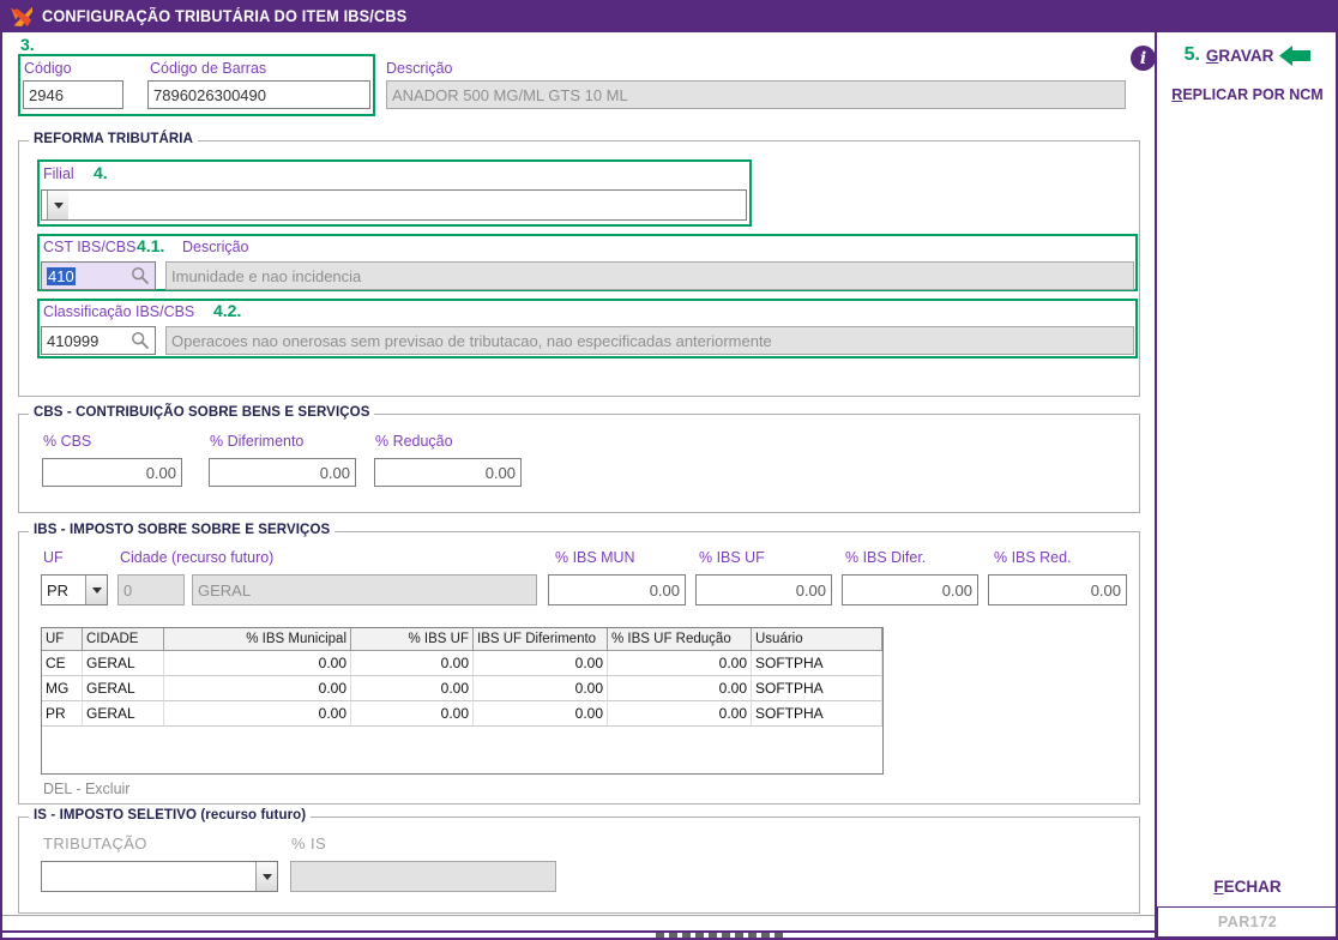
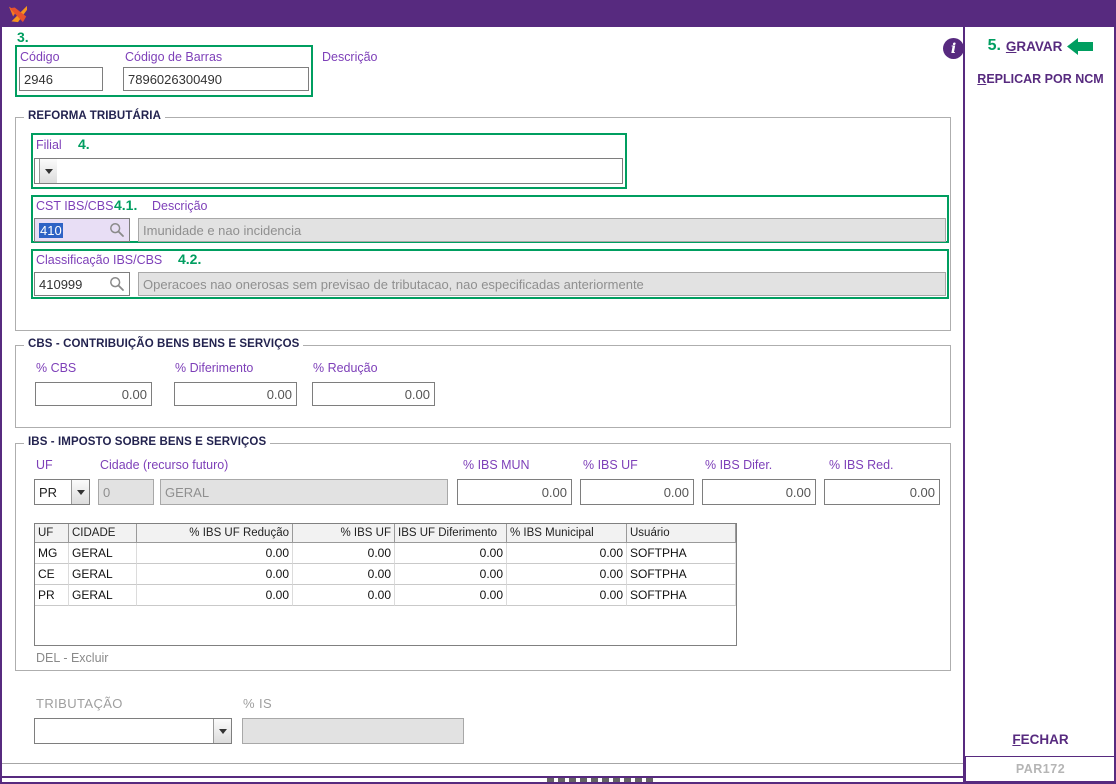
- CONFIGURAÇÃO TRIBUTÁRIA DO ITEM IBS/CBS
  3.
  Código
  Código de Barras
  Descrição
  2946
  7896026300490
- ANADOR 500 MG/ML GTS 10 ML
  i
  REFORMA TRIBUTÁRIA
  Filial
  4.
  CST IBS/CBS
  4.1.
  Descrição
  410
  Imunidade e nao incidencia
  Classificação IBS/CBS
  4.2.
  410999
  Operacoes nao onerosas sem previsao de tributacao, nao especificadas anteriormente
- CBS - CONTRIBUIÇÃO SOBRE BENS E SERVIÇOS
+ CBS - CONTRIBUIÇÃO BENS BENS E SERVIÇOS
  % CBS
  % Diferimento
  % Redução
  0.00
  0.00
  0.00
- IBS - IMPOSTO SOBRE SOBRE E SERVIÇOS
+ IBS - IMPOSTO SOBRE BENS E SERVIÇOS
  UF
  Cidade (recurso futuro)
  % IBS MUN
  % IBS UF
  % IBS Difer.
  % IBS Red.
  PR
  0
  GERAL
  0.00
  0.00
  0.00
  0.00
  UF
  CIDADE
- % IBS Municipal
+ % IBS UF Redução
  % IBS UF
  IBS UF Diferimento
- % IBS UF Redução
+ % IBS Municipal
  Usuário
- CE
+ MG
  GERAL
  0.00
  0.00
  0.00
  0.00
  SOFTPHA
- MG
+ CE
  GERAL
  0.00
  0.00
  0.00
  0.00
  SOFTPHA
  PR
  GERAL
  0.00
  0.00
  0.00
  0.00
  SOFTPHA
  DEL - Excluir
- IS - IMPOSTO SELETIVO (recurso futuro)
  TRIBUTAÇÃO
  % IS
  5.
  GRAVAR
  REPLICAR POR NCM
  FECHAR
  PAR172
